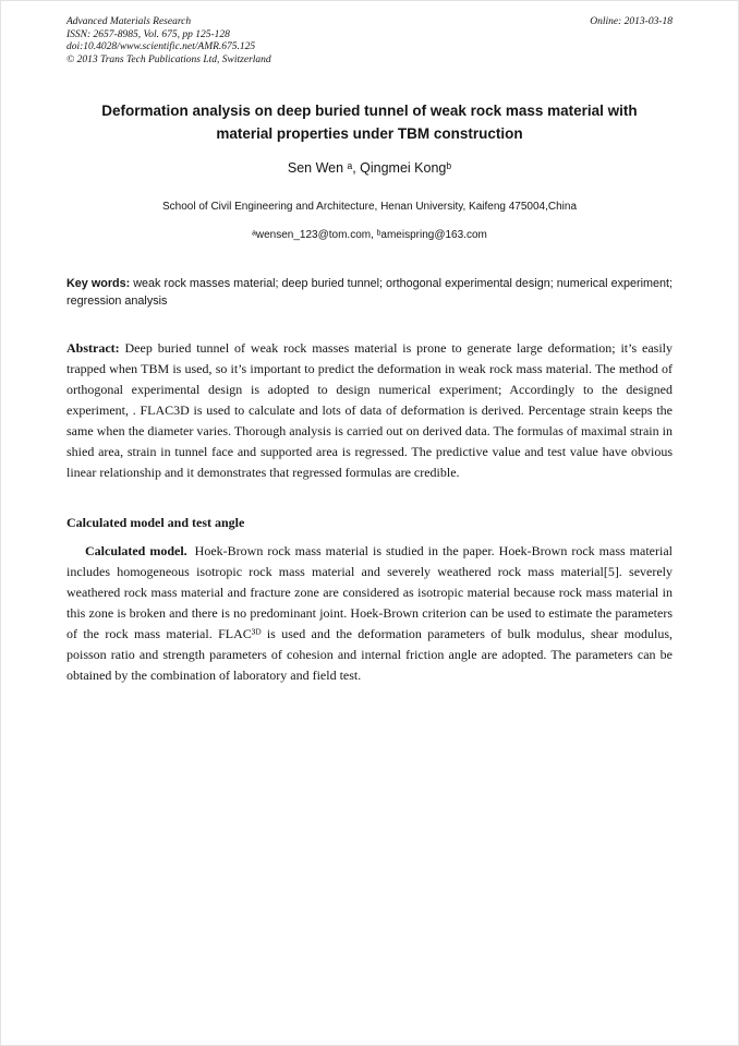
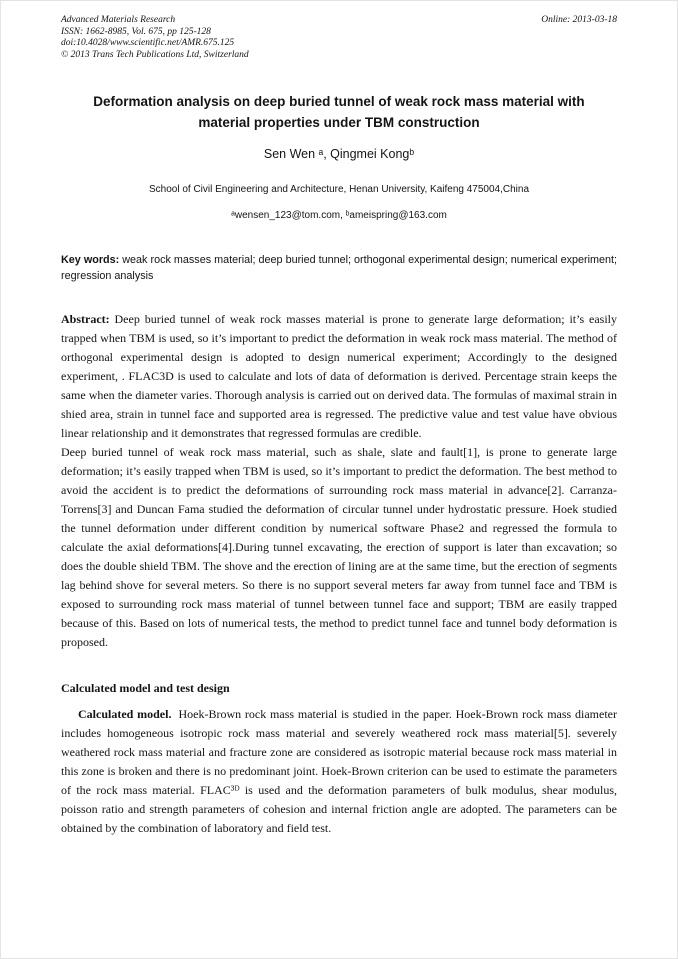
  Advanced Materials Research
- ISSN: 2657-8985, Vol. 675, pp 125-128
+ ISSN: 1662-8985, Vol. 675, pp 125-128
  doi:10.4028/www.scientific.net/AMR.675.125
  © 2013 Trans Tech Publications Ltd, Switzerland
  Online: 2013-03-18
  Deformation analysis on deep buried tunnel of weak rock mass material with material properties under TBM construction
  Sen Wen ᵃ, Qingmei Kongᵇ
  School of Civil Engineering and Architecture, Henan University, Kaifeng 475004,China
  ᵃwensen_123@tom.com, ᵇameispring@163.com
  Key words: weak rock masses material; deep buried tunnel; orthogonal experimental design; numerical experiment; regression analysis
  Abstract: Deep buried tunnel of weak rock masses material is prone to generate large deformation; it’s easily trapped when TBM is used, so it’s important to predict the deformation in weak rock mass material. The method of orthogonal experimental design is adopted to design numerical experiment; Accordingly to the designed experiment, . FLAC3D is used to calculate and lots of data of deformation is derived. Percentage strain keeps the same when the diameter varies. Thorough analysis is carried out on derived data. The formulas of maximal strain in shied area, strain in tunnel face and supported area is regressed. The predictive value and test value have obvious linear relationship and it demonstrates that regressed formulas are credible.
+ Deep buried tunnel of weak rock mass material, such as shale, slate and fault[1], is prone to generate large deformation; it’s easily trapped when TBM is used, so it’s important to predict the deformation. The best method to avoid the accident is to predict the deformations of surrounding rock mass material in advance[2]. Carranza-Torrens[3] and Duncan Fama studied the deformation of circular tunnel under hydrostatic pressure. Hoek studied the tunnel deformation under different condition by numerical software Phase2 and regressed the formula to calculate the axial deformations[4].During tunnel excavating, the erection of support is later than excavation; so does the double shield TBM. The shove and the erection of lining are at the same time, but the erection of segments lag behind shove for several meters. So there is no support several meters far away from tunnel face and TBM is exposed to surrounding rock mass material of tunnel between tunnel face and support; TBM are easily trapped because of this. Based on lots of numerical tests, the method to predict tunnel face and tunnel body deformation is proposed.
- Calculated model and test angle
+ Calculated model and test design
- Calculated model. Hoek-Brown rock mass material is studied in the paper. Hoek-Brown rock mass material includes homogeneous isotropic rock mass material and severely weathered rock mass material[5]. severely weathered rock mass material and fracture zone are considered as isotropic material because rock mass material in this zone is broken and there is no predominant joint. Hoek-Brown criterion can be used to estimate the parameters of the rock mass material. FLAC³ᴰ is used and the deformation parameters of bulk modulus, shear modulus, poisson ratio and strength parameters of cohesion and internal friction angle are adopted. The parameters can be obtained by the combination of laboratory and field test.
+ Calculated model. Hoek-Brown rock mass material is studied in the paper. Hoek-Brown rock mass diameter includes homogeneous isotropic rock mass material and severely weathered rock mass material[5]. severely weathered rock mass material and fracture zone are considered as isotropic material because rock mass material in this zone is broken and there is no predominant joint. Hoek-Brown criterion can be used to estimate the parameters of the rock mass material. FLAC³ᴰ is used and the deformation parameters of bulk modulus, shear modulus, poisson ratio and strength parameters of cohesion and internal friction angle are adopted. The parameters can be obtained by the combination of laboratory and field test.
